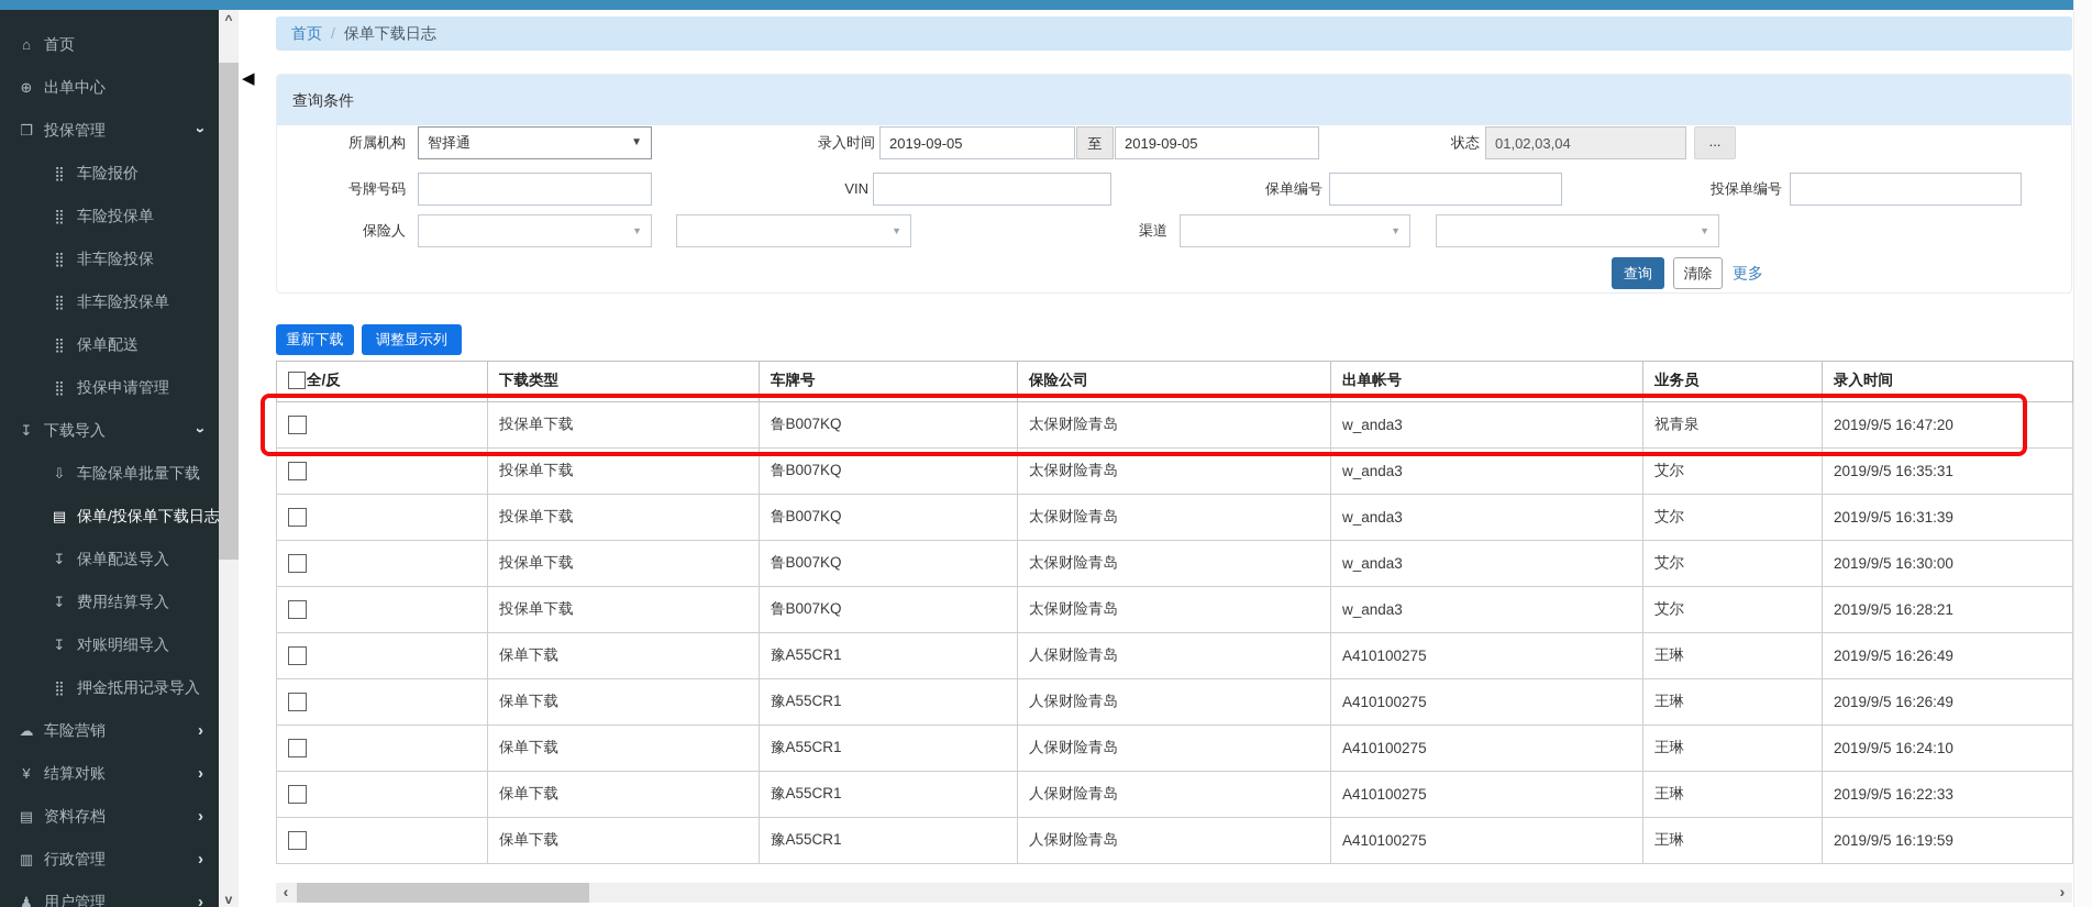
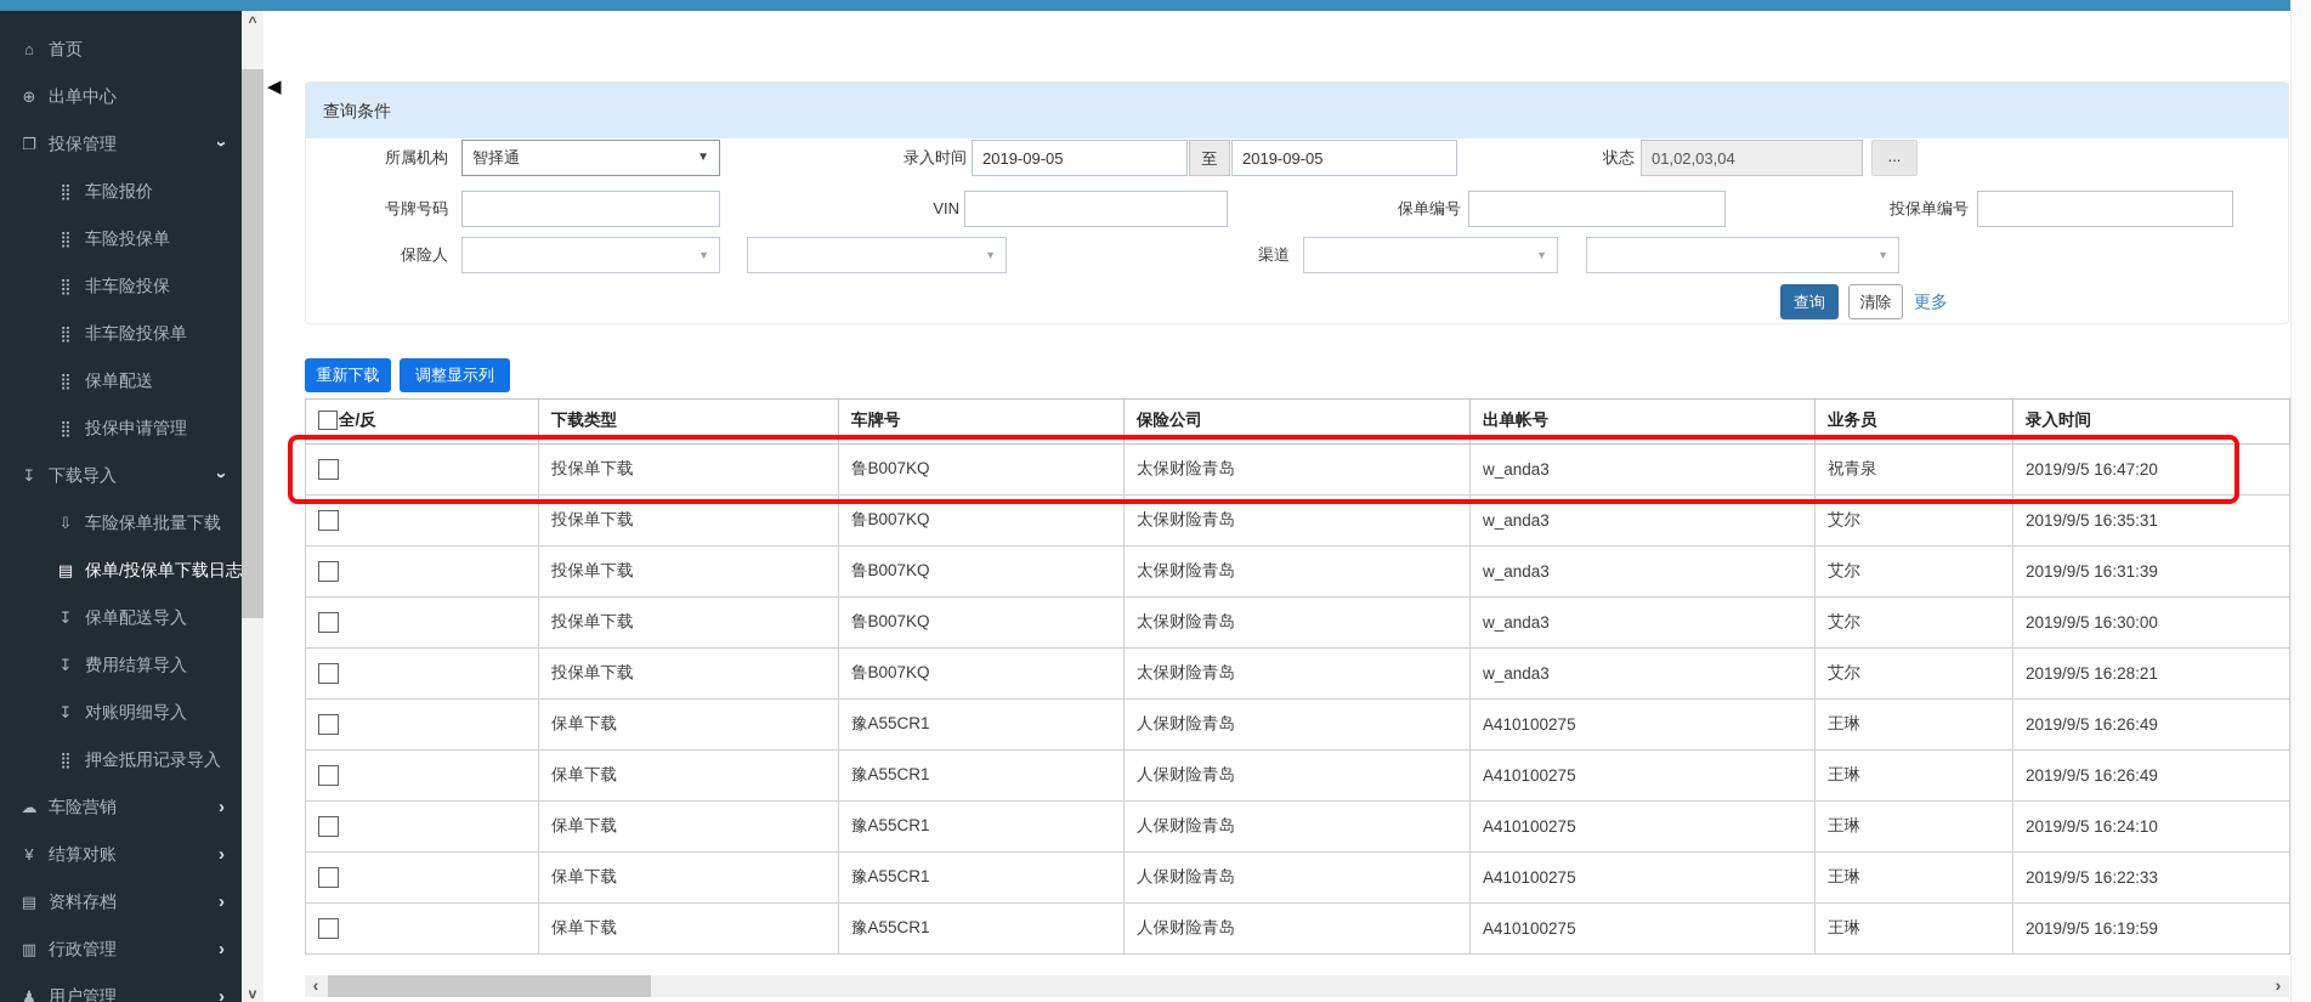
  ⌂ 首页
  ⊕ 出单中心
  ❐ 投保管理
  ⣿ 车险报价
  ⣿ 车险投保单
  ⣿ 非车险投保
  ⣿ 非车险投保单
  ⣿ 保单配送
  ⣿ 投保申请管理
  ↧ 下载导入
  ⇩ 车险保单批量下载
  ▤ 保单/投保单下载日志
  ↧ 保单配送导入
  ↧ 费用结算导入
  ↧ 对账明细导入
  ⣿ 押金抵用记录导入
  ☁ 车险营销
  ›
  ¥ 结算对账
  ›
  ▤ 资料存档
  ›
  ▥ 行政管理
  ›
  ♟ 用户管理
  ›
  ^
  v
  ◀
- 首页 / 保单下载日志
  查询条件
  所属机构
  智择通
  ▼
  录入时间
  2019-09-05
  至
  2019-09-05
  状态
  01,02,03,04
  ...
  号牌号码
  VIN
  保单编号
  投保单编号
  保险人
  ▼
  ▼
  渠道
  ▼
  ▼
  查询
  清除
  更多
  重新下载
  调整显示列
  全/反	下载类型	车牌号	保险公司	出单帐号	业务员	录入时间
  	投保单下载	鲁B007KQ	太保财险青岛	w_anda3	祝青泉	2019/9/5 16:47:20
  	投保单下载	鲁B007KQ	太保财险青岛	w_anda3	艾尔	2019/9/5 16:35:31
  	投保单下载	鲁B007KQ	太保财险青岛	w_anda3	艾尔	2019/9/5 16:31:39
  	投保单下载	鲁B007KQ	太保财险青岛	w_anda3	艾尔	2019/9/5 16:30:00
  	投保单下载	鲁B007KQ	太保财险青岛	w_anda3	艾尔	2019/9/5 16:28:21
  	保单下载	豫A55CR1	人保财险青岛	A410100275	王琳	2019/9/5 16:26:49
  	保单下载	豫A55CR1	人保财险青岛	A410100275	王琳	2019/9/5 16:26:49
  	保单下载	豫A55CR1	人保财险青岛	A410100275	王琳	2019/9/5 16:24:10
  	保单下载	豫A55CR1	人保财险青岛	A410100275	王琳	2019/9/5 16:22:33
  	保单下载	豫A55CR1	人保财险青岛	A410100275	王琳	2019/9/5 16:19:59
  ‹
  ›
